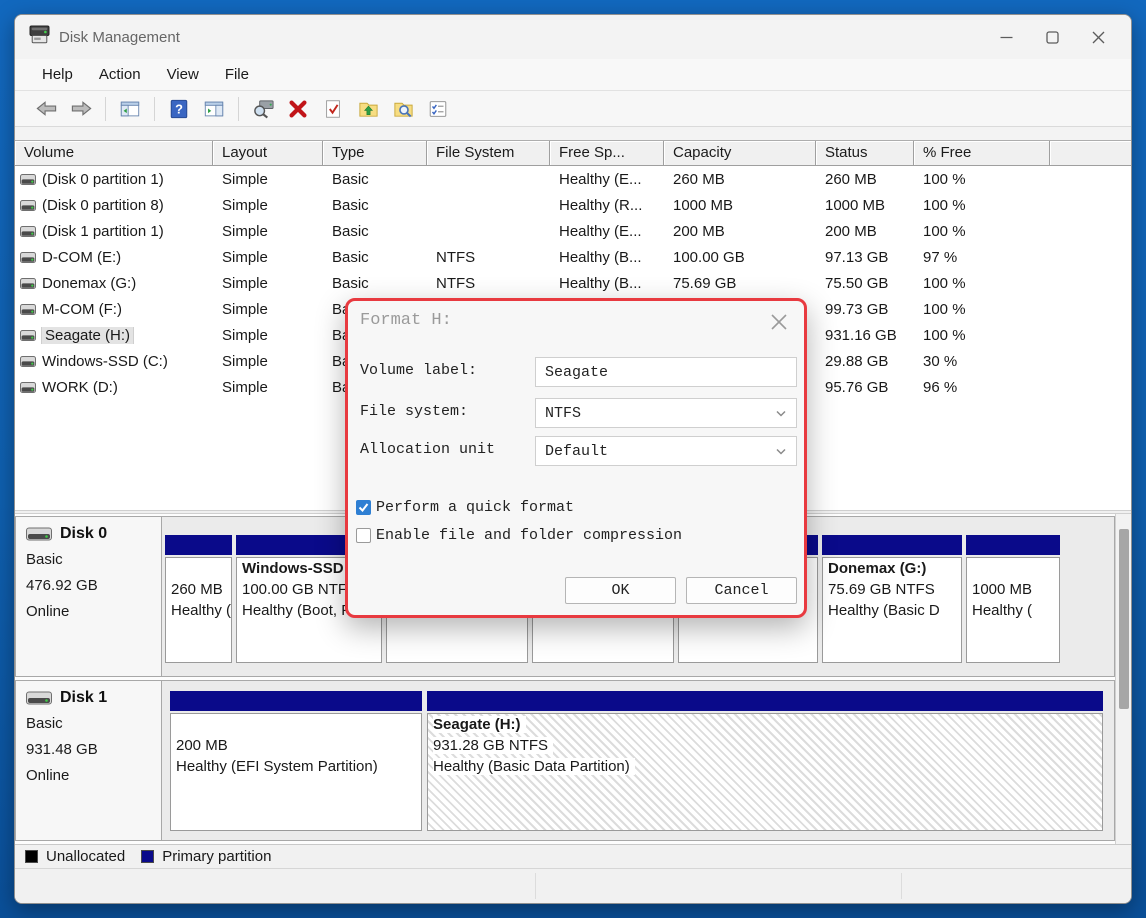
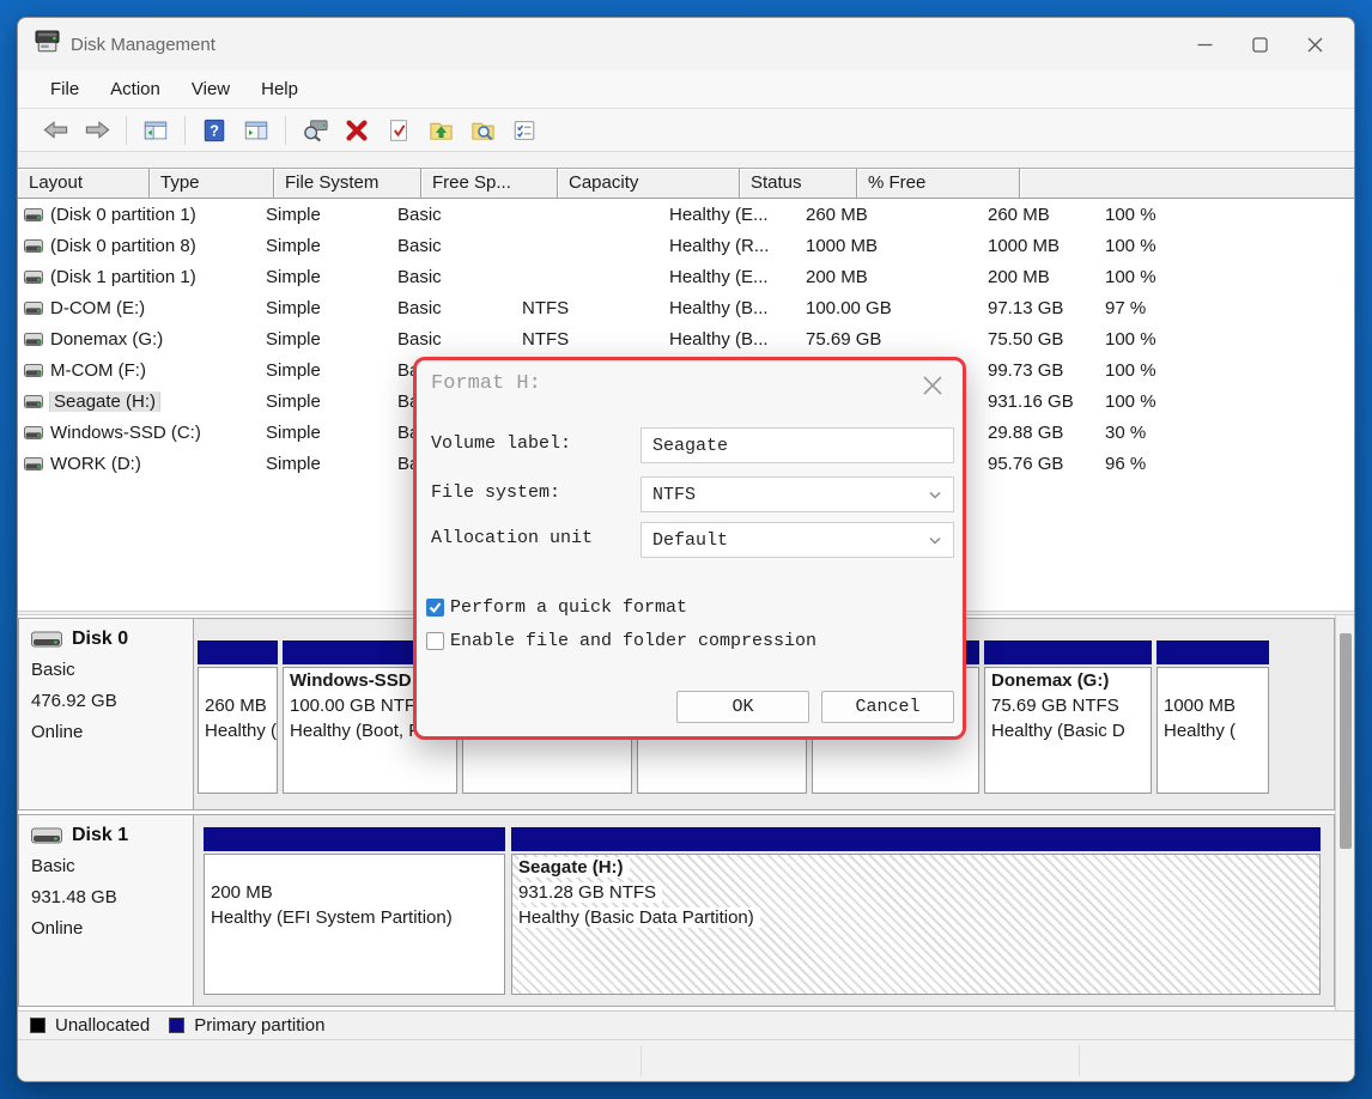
  Disk Management
- Help
+ File
  Action
  View
- File
+ Help
  ?
- Volume
  Layout
  Type
  File System
  Free Sp...
  Capacity
  Status
  % Free
  (Disk 0 partition 1)
  Simple
  Basic
  Healthy (E...
  260 MB
  260 MB
  100 %
  (Disk 0 partition 8)
  Simple
  Basic
  Healthy (R...
  1000 MB
  1000 MB
  100 %
  (Disk 1 partition 1)
  Simple
  Basic
  Healthy (E...
  200 MB
  200 MB
  100 %
  D-COM (E:)
  Simple
  Basic
  NTFS
  Healthy (B...
  100.00 GB
  97.13 GB
  97 %
  Donemax (G:)
  Simple
  Basic
  NTFS
  Healthy (B...
  75.69 GB
  75.50 GB
  100 %
  M-COM (F:)
  Simple
  99.73 GB
  100 %
  Seagate (H:)
  Simple
  931.16 GB
  100 %
  Windows-SSD (C:)
  Simple
  29.88 GB
  30 %
  WORK (D:)
  Simple
  95.76 GB
  96 %
  Disk 0
  Basic
  476.92 GB
  Online
  260 MB
  Healthy (
  Windows-SSD
  100.00 GB NTF
  Healthy (Boot,
  Donemax (G:)
  75.69 GB NTFS
  Healthy (Basic D
  1000 MB
  Healthy (
  Disk 1
  Basic
  931.48 GB
  Online
  200 MB
  Healthy (EFI System Partition)
  Seagate (H:)
  931.28 GB NTFS
  Healthy (Basic Data Partition)
  Unallocated
  Primary partition
  Format H:
  Volume label:
  Seagate
  File system:
  NTFS
  Allocation unit
  Default
  Perform a quick format
  Enable file and folder compression
  OK
  Cancel
